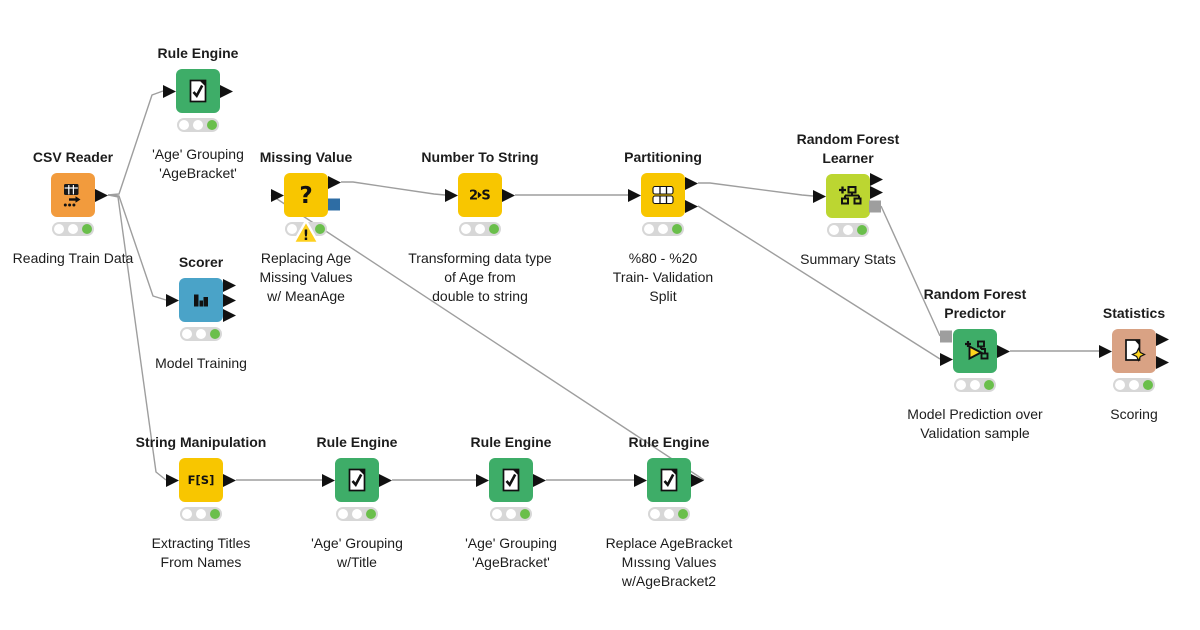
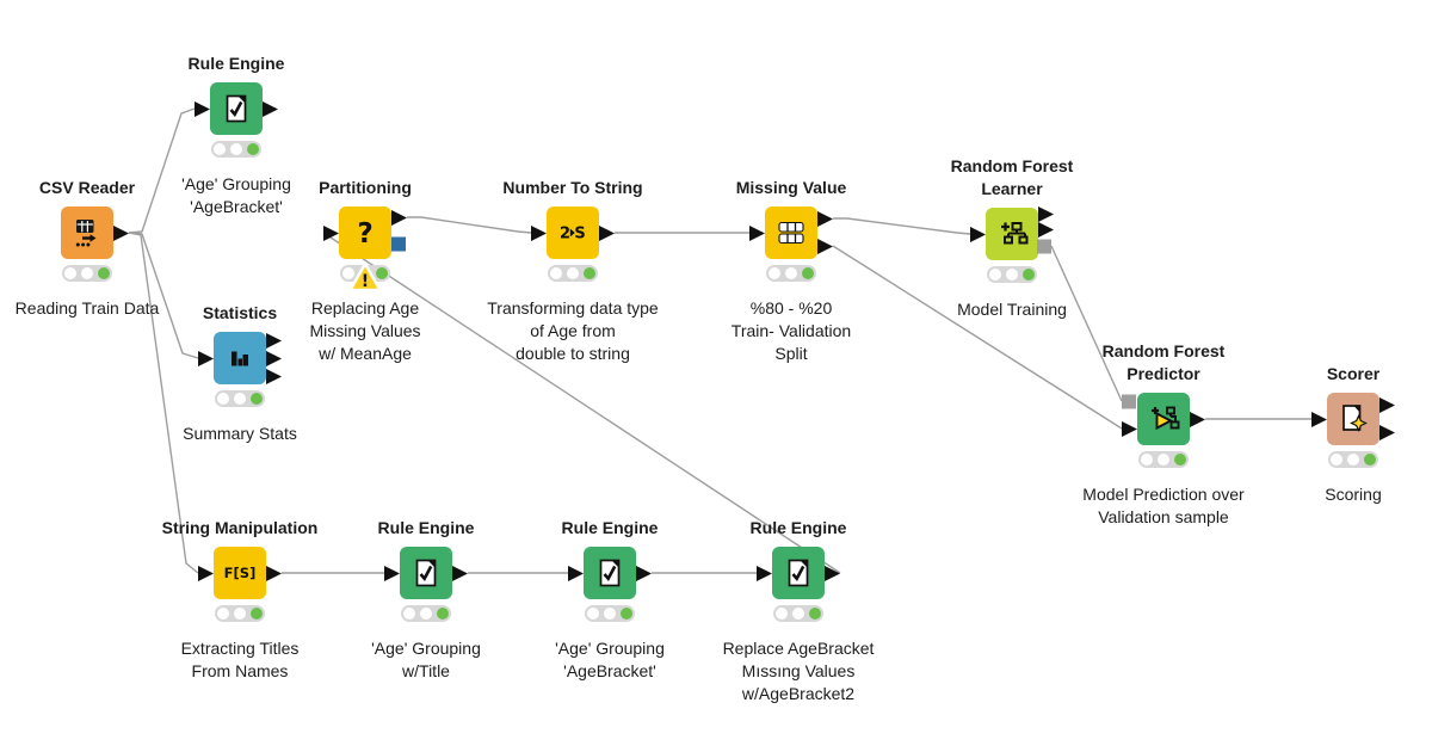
  CSV Reader
  Reading Train Data
  Rule Engine
  'Age' Grouping
  'AgeBracket'
- Scorer
+ Statistics
- Model Training
+ Summary Stats
- Missing Value
+ Partitioning
  ?
  Replacing Age
  Missing Values
  w/ MeanAge
  !
  Number To String
  2
  S
  Transforming data type
  of Age from
  double to string
- Partitioning
+ Missing Value
  %80 - %20
  Train- Validation
  Split
  Random Forest
  Learner
- Summary Stats
+ Model Training
  Random Forest
  Predictor
  Model Prediction over
  Validation sample
- Statistics
+ Scorer
  Scoring
  String Manipulation
  F[S]
  Extracting Titles
  From Names
  Rule Engine
  'Age' Grouping
  w/Title
  Rule Engine
  'Age' Grouping
  'AgeBracket'
  Rule Engine
  Replace AgeBracket
  Mıssıng Values
  w/AgeBracket2
